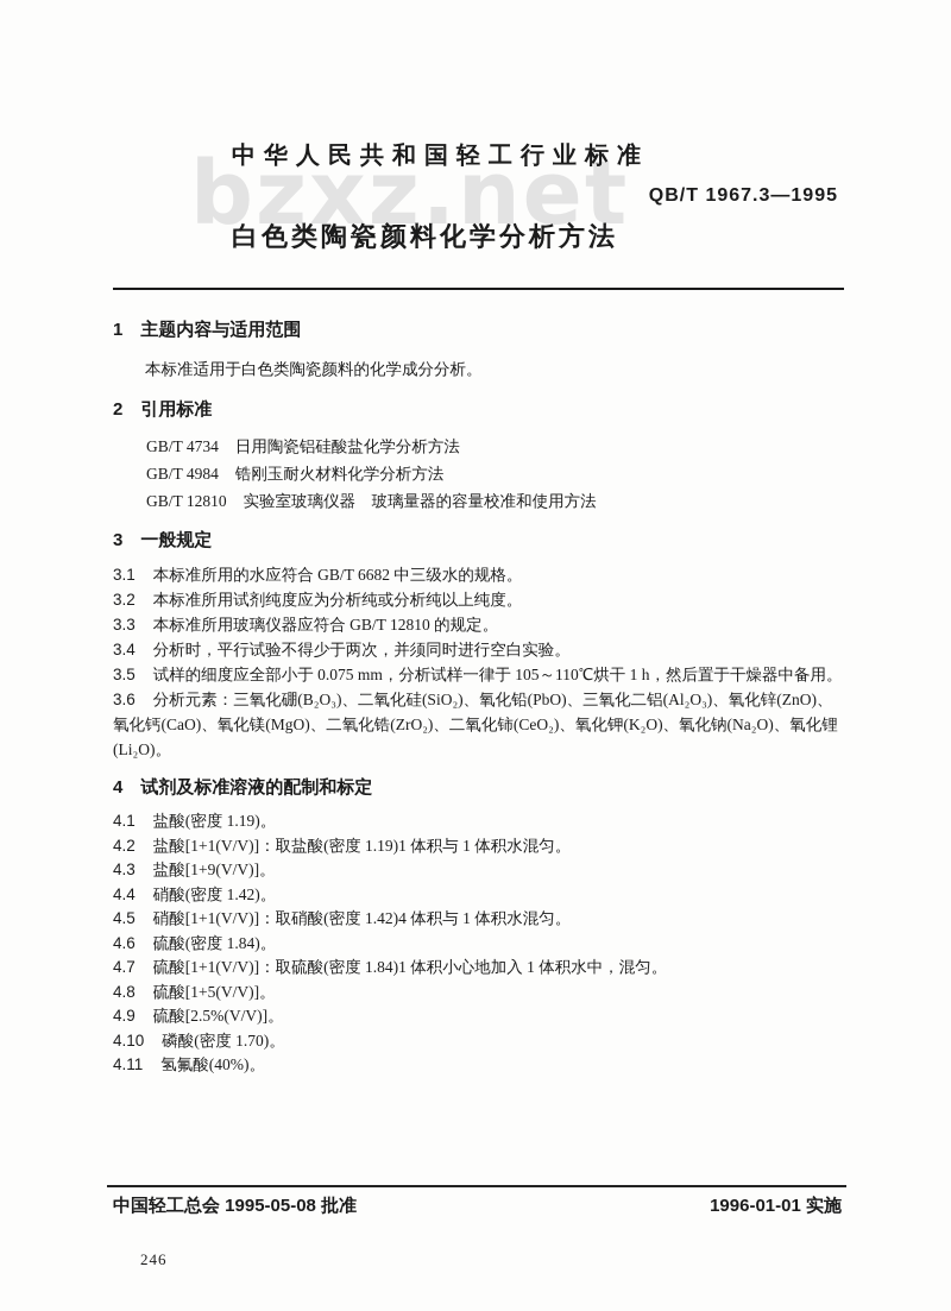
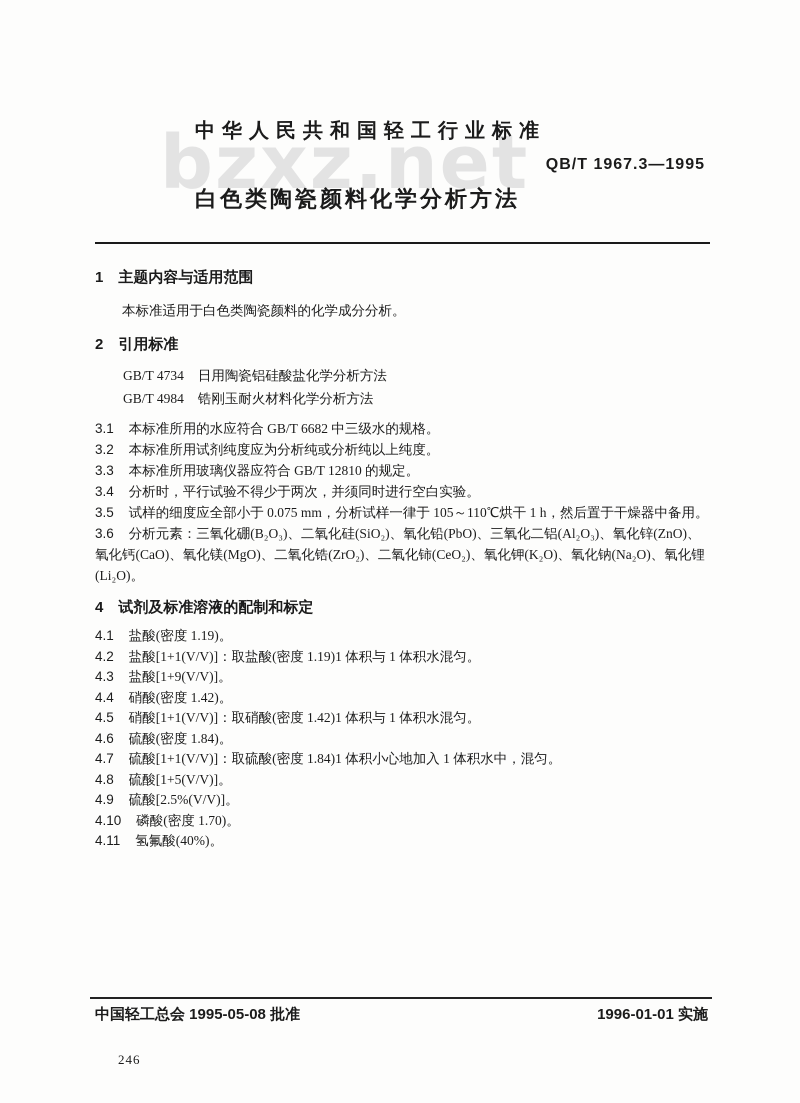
  bzxz.net
  中华人民共和国轻工行业标准
  QB/T 1967.3—1995
  白色类陶瓷颜料化学分析方法
  1 主题内容与适用范围
  本标准适用于白色类陶瓷颜料的化学成分分析。
  2 引用标准
  GB/T 4734 日用陶瓷铝硅酸盐化学分析方法
  GB/T 4984 锆刚玉耐火材料化学分析方法
- GB/T 12810 实验室玻璃仪器 玻璃量器的容量校准和使用方法
- 3 一般规定
  3.1 本标准所用的水应符合 GB/T 6682 中三级水的规格。
  3.2 本标准所用试剂纯度应为分析纯或分析纯以上纯度。
  3.3 本标准所用玻璃仪器应符合 GB/T 12810 的规定。
  3.4 分析时，平行试验不得少于两次，并须同时进行空白实验。
  3.5 试样的细度应全部小于 0.075 mm，分析试样一律于 105～110℃烘干 1 h，然后置于干燥器中备用。
  3.6 分析元素：三氧化硼(B₂O₃)、二氧化硅(SiO₂)、氧化铅(PbO)、三氧化二铝(Al₂O₃)、氧化锌(ZnO)、氧化钙(CaO)、氧化镁(MgO)、二氧化锆(ZrO₂)、二氧化铈(CeO₂)、氧化钾(K₂O)、氧化钠(Na₂O)、氧化锂(Li₂O)。
  4 试剂及标准溶液的配制和标定
  4.1 盐酸(密度 1.19)。
  4.2 盐酸[1+1(V/V)]：取盐酸(密度 1.19)1 体积与 1 体积水混匀。
  4.3 盐酸[1+9(V/V)]。
  4.4 硝酸(密度 1.42)。
- 4.5 硝酸[1+1(V/V)]：取硝酸(密度 1.42)4 体积与 1 体积水混匀。
+ 4.5 硝酸[1+1(V/V)]：取硝酸(密度 1.42)1 体积与 1 体积水混匀。
  4.6 硫酸(密度 1.84)。
  4.7 硫酸[1+1(V/V)]：取硫酸(密度 1.84)1 体积小心地加入 1 体积水中，混匀。
  4.8 硫酸[1+5(V/V)]。
  4.9 硫酸[2.5%(V/V)]。
  4.10 磷酸(密度 1.70)。
  4.11 氢氟酸(40%)。
  中国轻工总会 1995-05-08 批准
  1996-01-01 实施
  246
